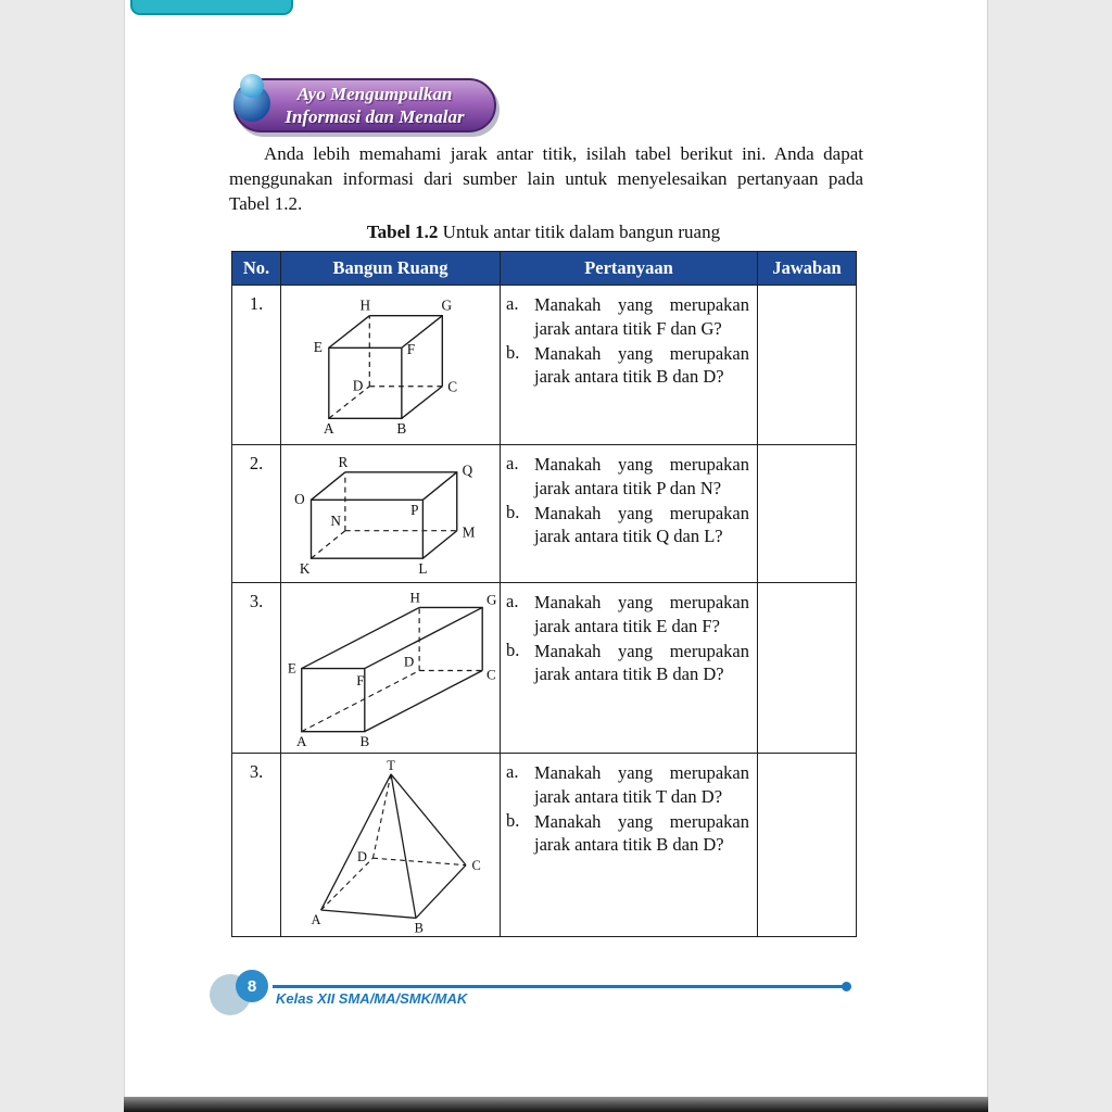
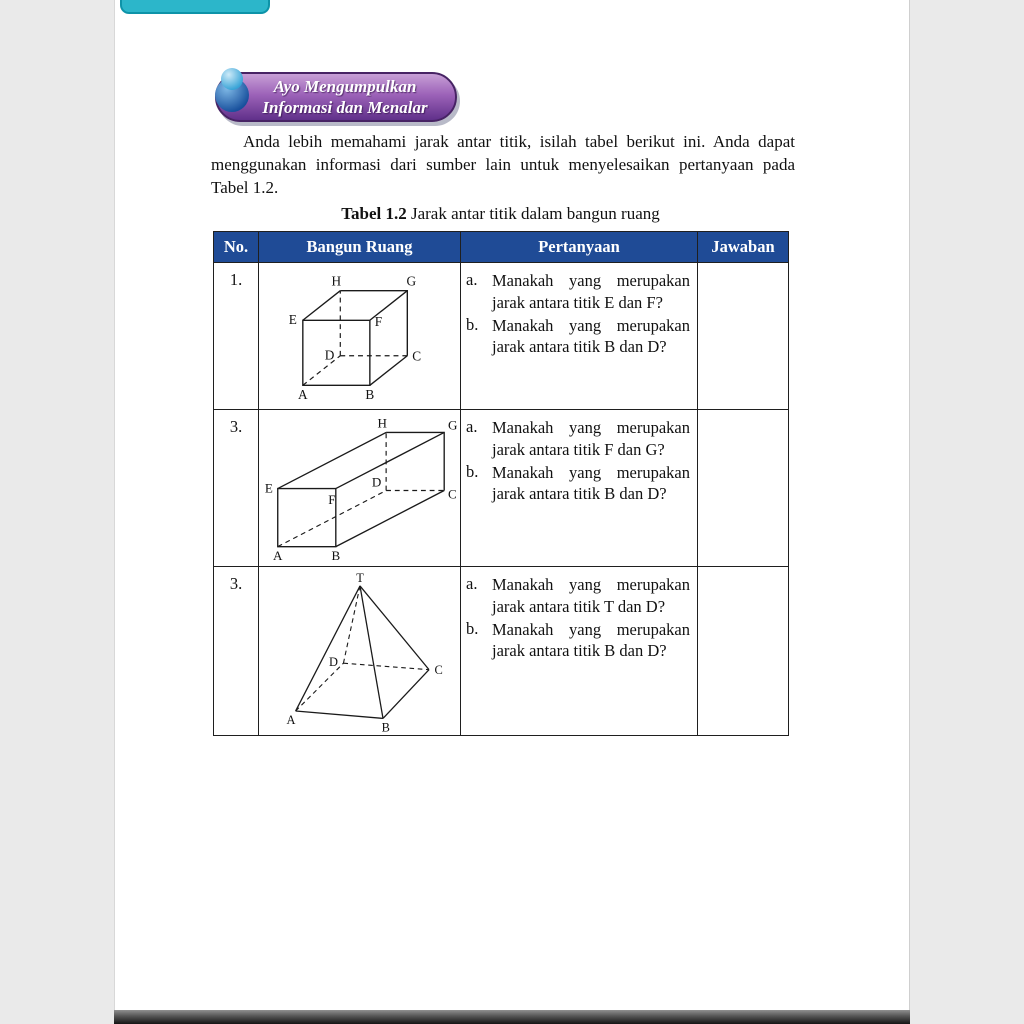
  Ayo Mengumpulkan
  Informasi dan Menalar
  Anda lebih memahami jarak antar titik, isilah tabel berikut ini. Anda dapat menggunakan informasi dari sumber lain untuk menyelesaikan pertanyaan pada Tabel 1.2.
- Tabel 1.2 Untuk antar titik dalam bangun ruang
+ Tabel 1.2 Jarak antar titik dalam bangun ruang
  No.	Bangun Ruang	Pertanyaan	Jawaban
- 1.	H G E F D C A B	a. Manakah yang merupakan jarak antara titik F dan G? b. Manakah yang merupakan jarak antara titik B dan D?
+ 1.	H G E F D C A B	a. Manakah yang merupakan jarak antara titik E dan F? b. Manakah yang merupakan jarak antara titik B dan D?
- 2.	R Q O P N M K L	a. Manakah yang merupakan jarak antara titik P dan N? b. Manakah yang merupakan jarak antara titik Q dan L?
- 3.	H G E F D C A B	a. Manakah yang merupakan jarak antara titik E dan F? b. Manakah yang merupakan jarak antara titik B dan D?
+ 3.	H G E F D C A B	a. Manakah yang merupakan jarak antara titik F dan G? b. Manakah yang merupakan jarak antara titik B dan D?
  3.	T D C A B	a. Manakah yang merupakan jarak antara titik T dan D? b. Manakah yang merupakan jarak antara titik B dan D?
- 8
- Kelas XII SMA/MA/SMK/MAK
